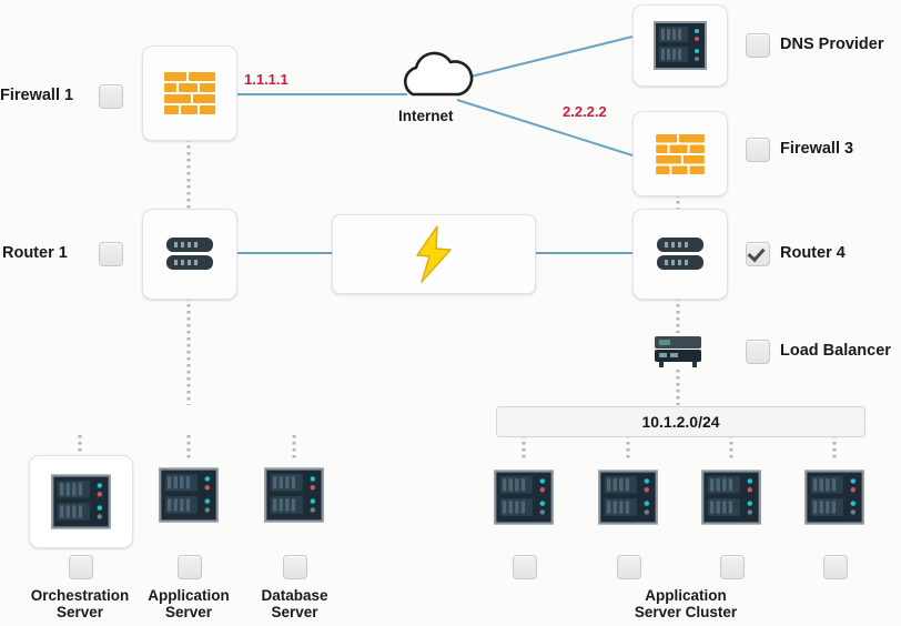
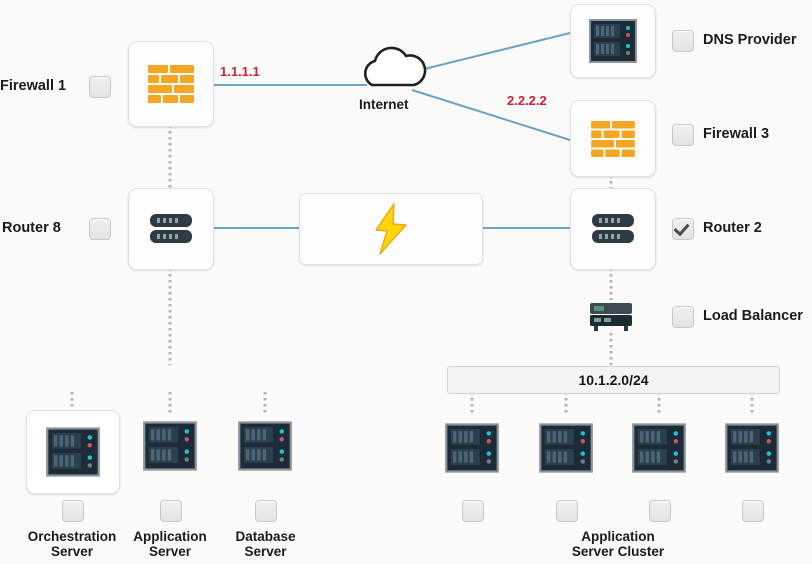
  Firewall 1
  1.1.1.1
- Router 1
+ Router 8
  Internet
  DNS Provider
  Firewall 3
  2.2.2.2
- Router 4
+ Router 2
  Load Balancer
  10.1.2.0/24
  Orchestration
  Server
  Application
  Server
  Database
  Server
  Application
  Server Cluster
